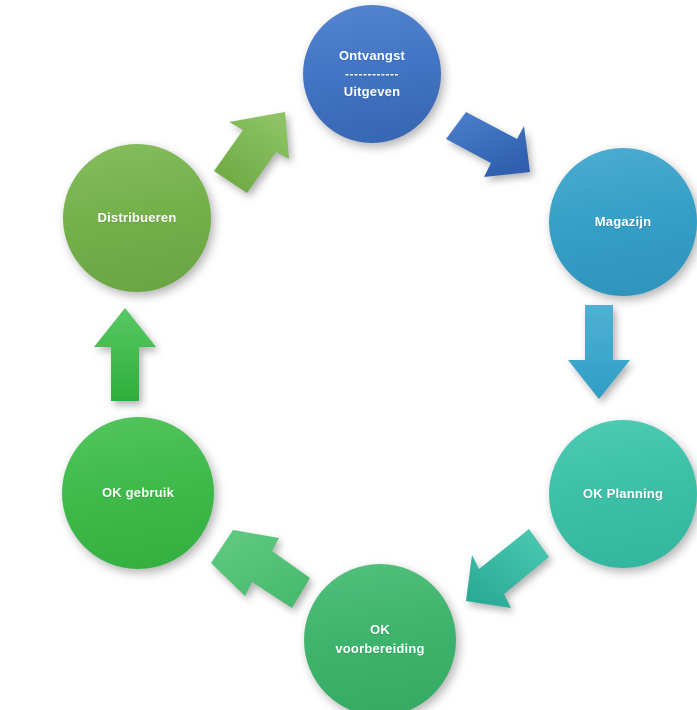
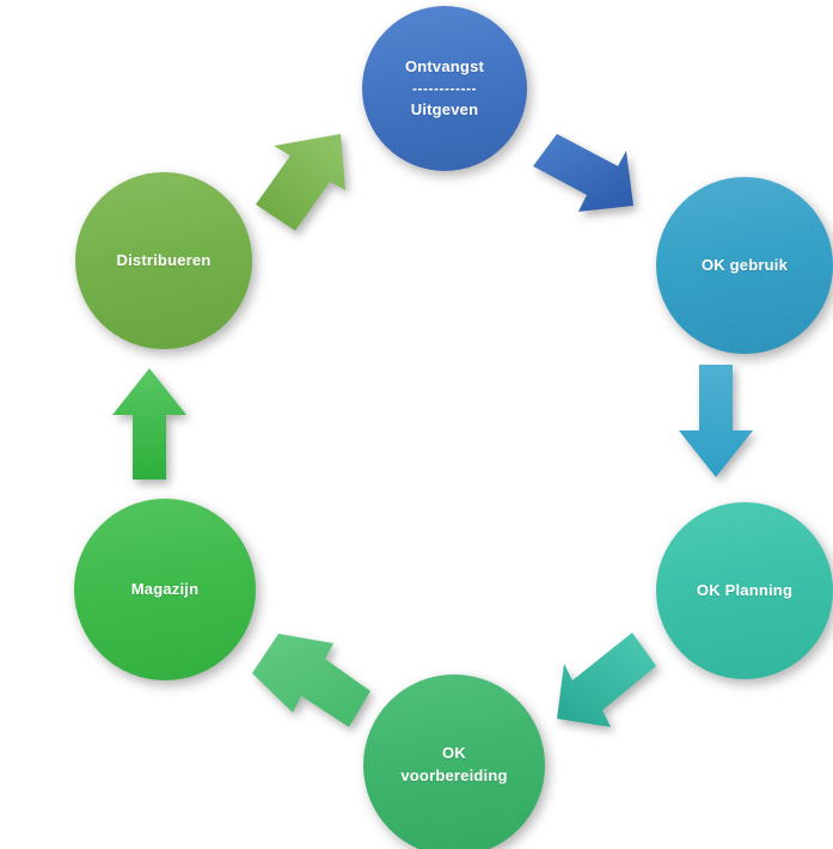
  Ontvangst
  ------------
  Uitgeven
- Magazijn
+ OK gebruik
  OK Planning
  OK
  voorbereiding
- OK gebruik
+ Magazijn
  Distribueren
